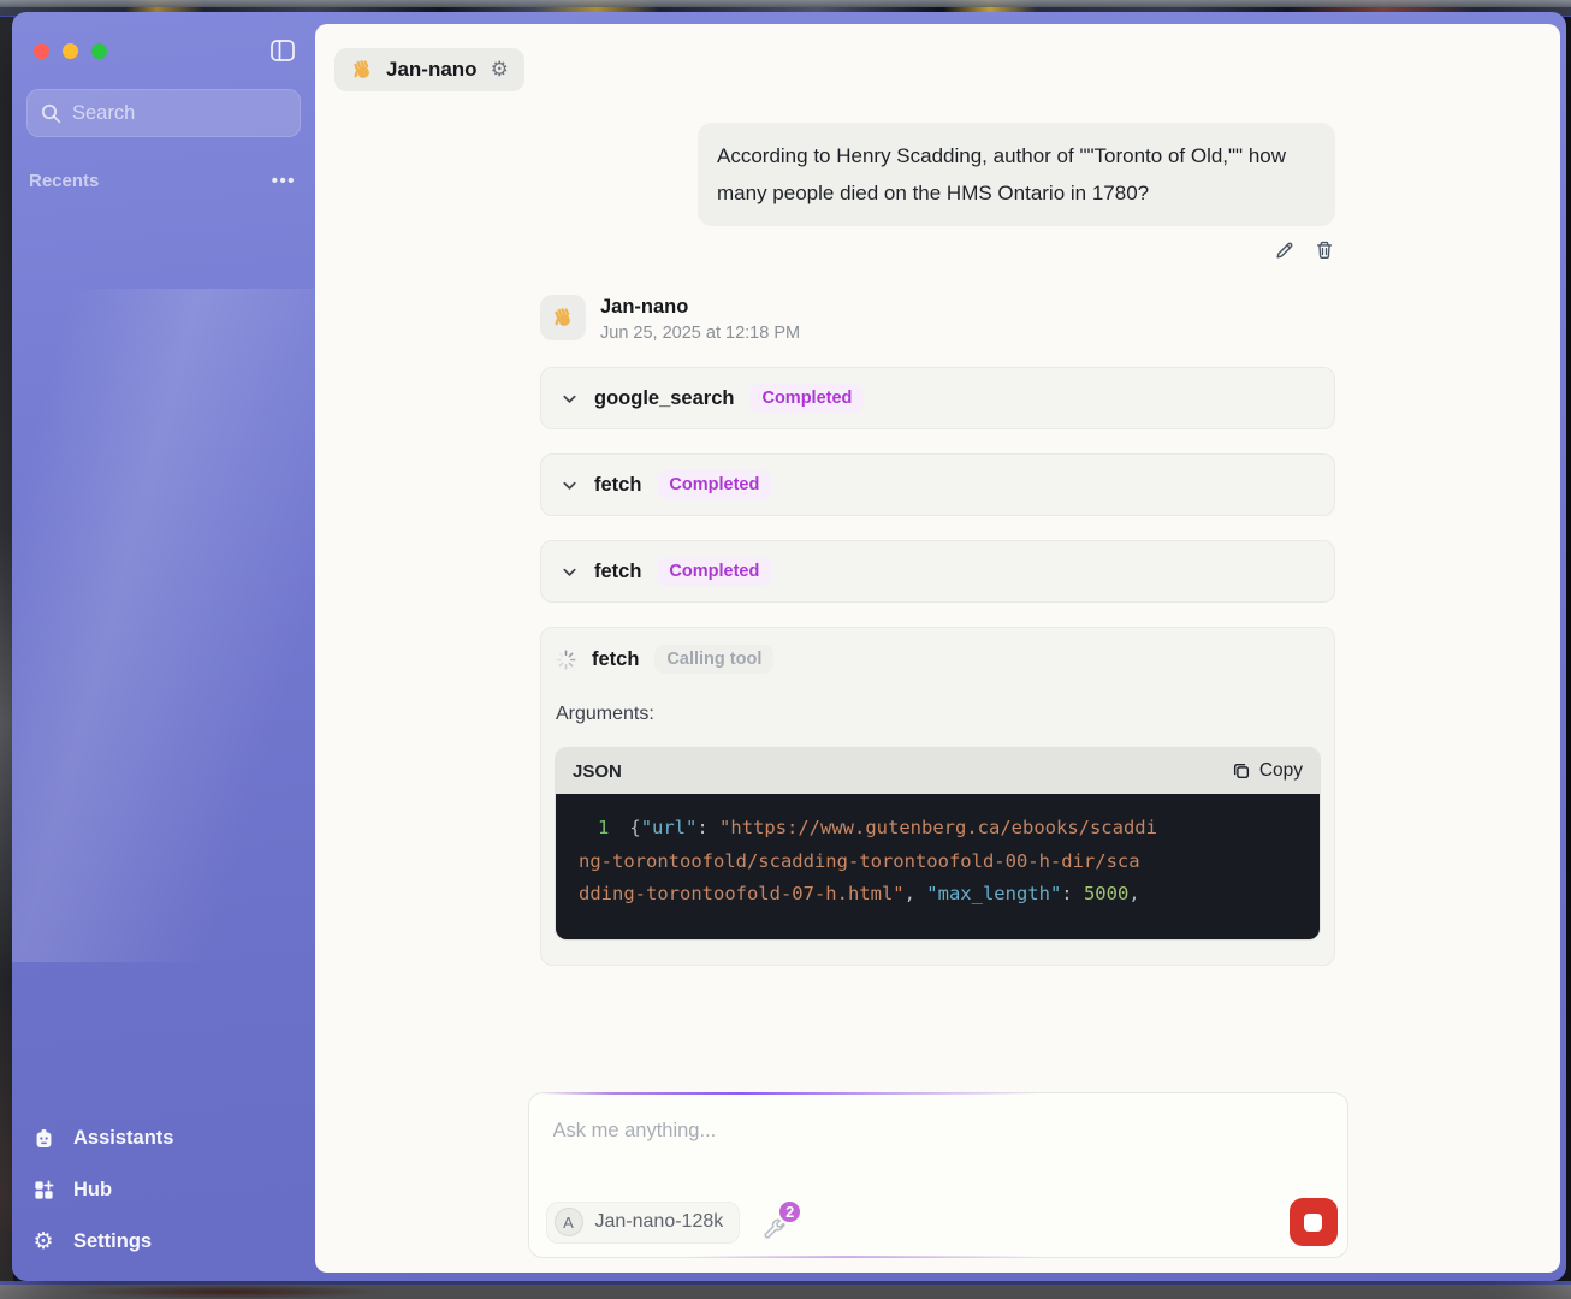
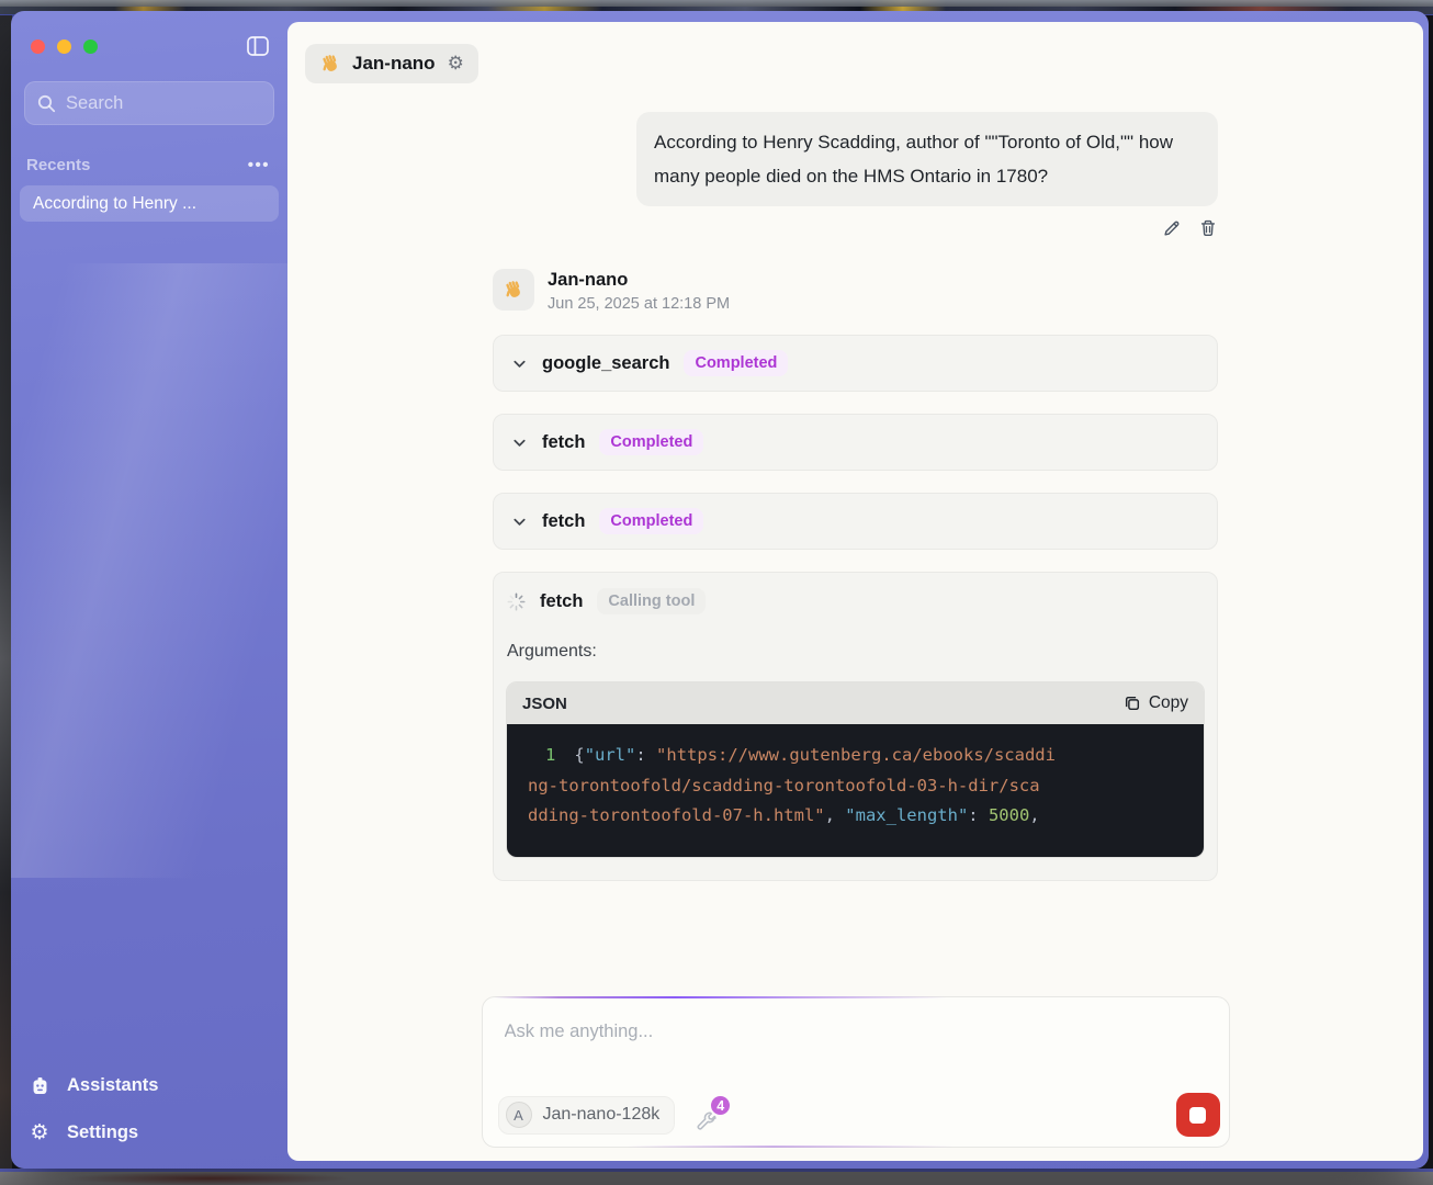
  Search
  Recents
  •••
+ According to Henry ...
  Assistants
- Hub
  ⚙
  Settings
  Jan-nano
  ⚙
  According to Henry Scadding, author of ""Toronto of Old,"" how many people died on the HMS Ontario in 1780?
  Jan-nano
  Jun 25, 2025 at 12:18 PM
  google_search
  Completed
  fetch
  Completed
  fetch
  Completed
  fetch
  Calling tool
  Arguments:
  JSON
  Copy
  1 {"url": "https://www.gutenberg.ca/ebooks/scaddi
- ng-torontoofold/scadding-torontoofold-00-h-dir/sca
+ ng-torontoofold/scadding-torontoofold-03-h-dir/sca
  dding-torontoofold-07-h.html", "max_length": 5000,
  Ask me anything...
  A
  Jan-nano-128k
- 2
+ 4
